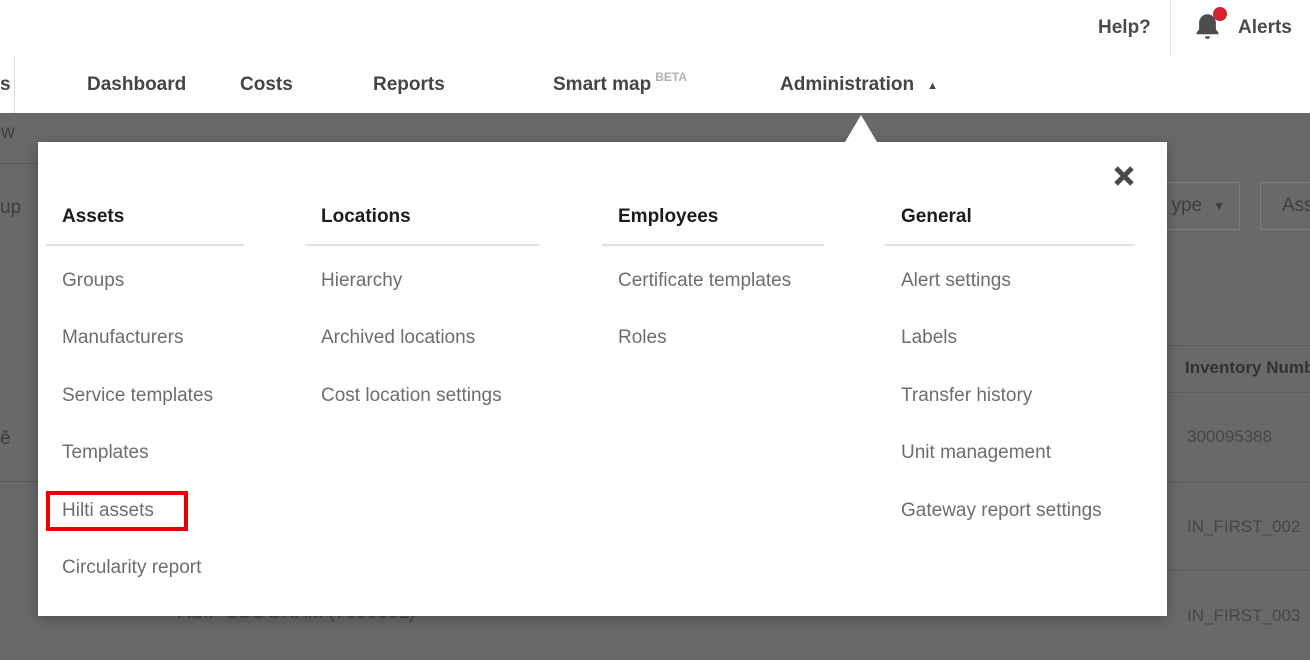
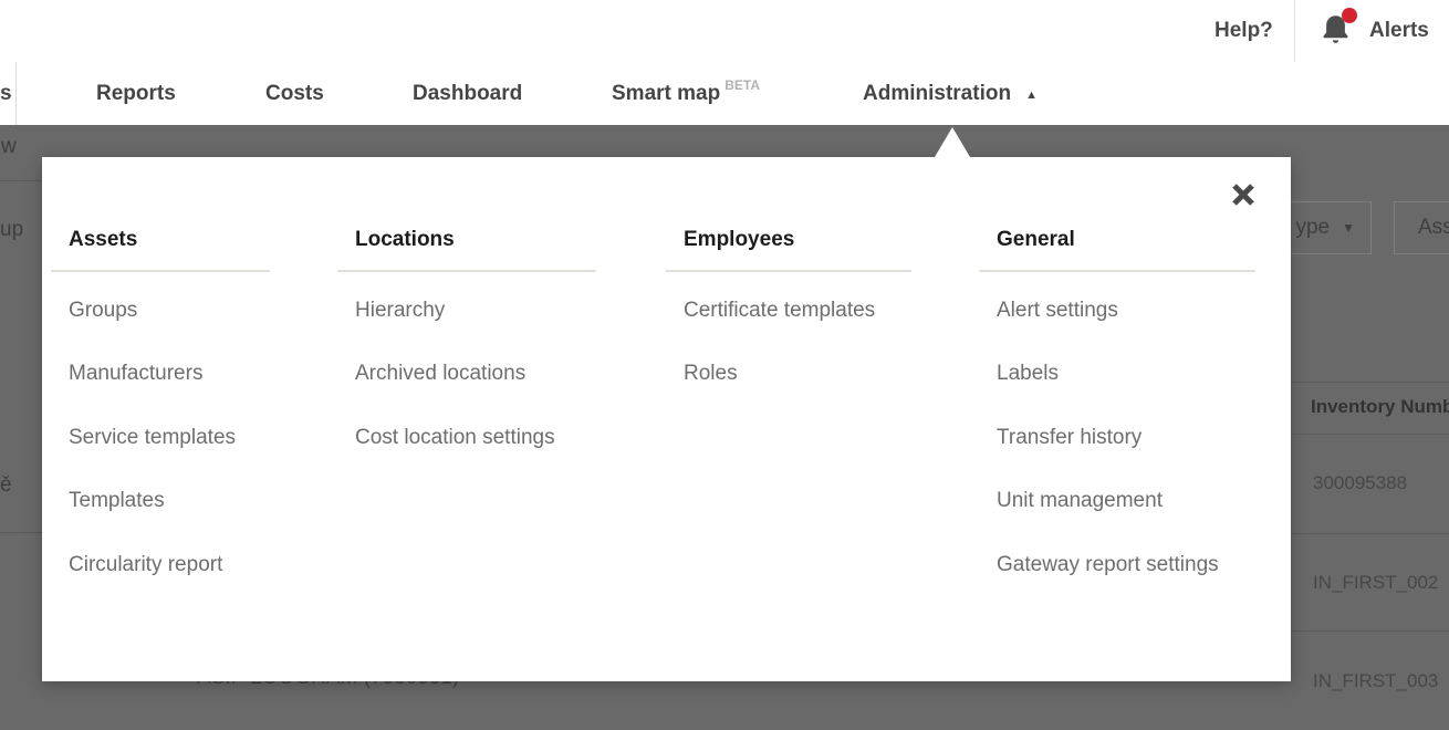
  Help?
  Alerts
  s
- Dashboard
+ Reports
  Costs
- Reports
+ Dashboard
  Smart map
  BETA
  Administration
  ▲
  w
  up
  ě
  ype
  ▼
  Ass
  Inventory Numb
  300095388
  IN_FIRST_002
  IN_FIRST_003
  Assets
  Groups
  Manufacturers
  Service templates
  Templates
- Hilti assets
  Circularity report
  Locations
  Hierarchy
  Archived locations
  Cost location settings
  Employees
  Certificate templates
  Roles
  General
  Alert settings
  Labels
  Transfer history
  Unit management
  Gateway report settings
